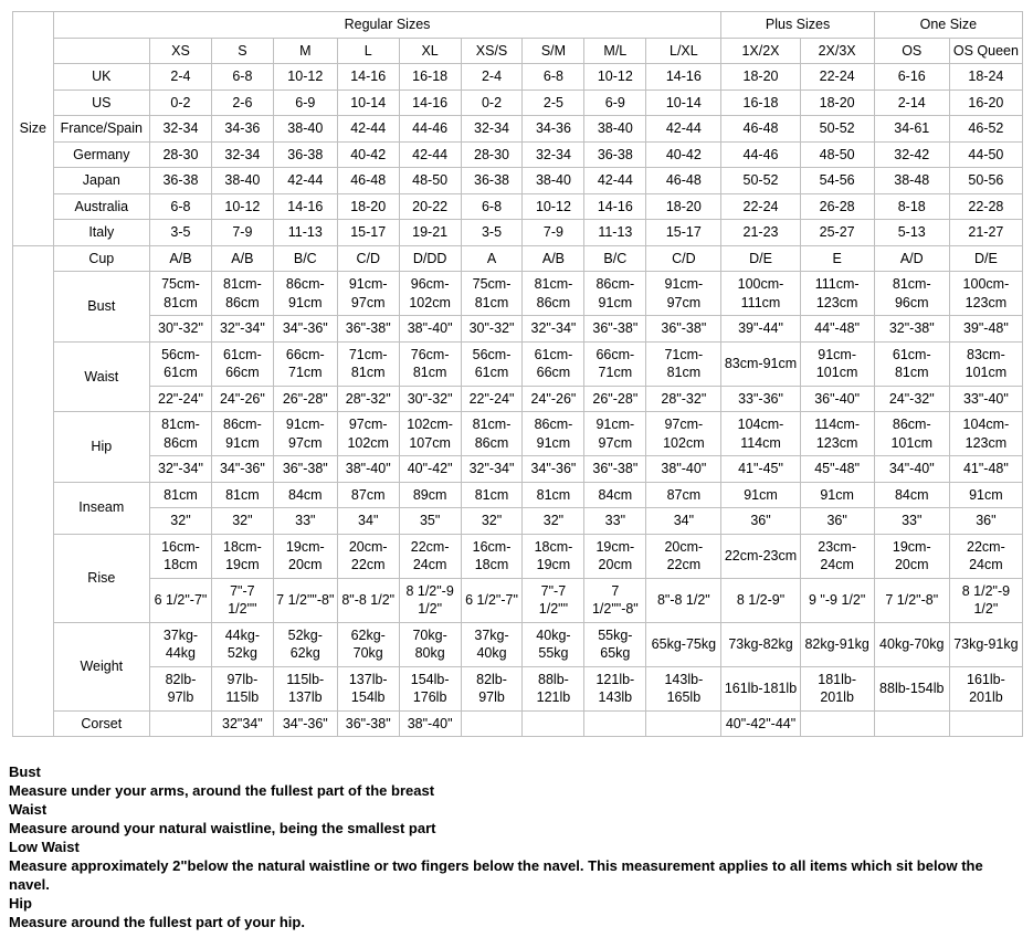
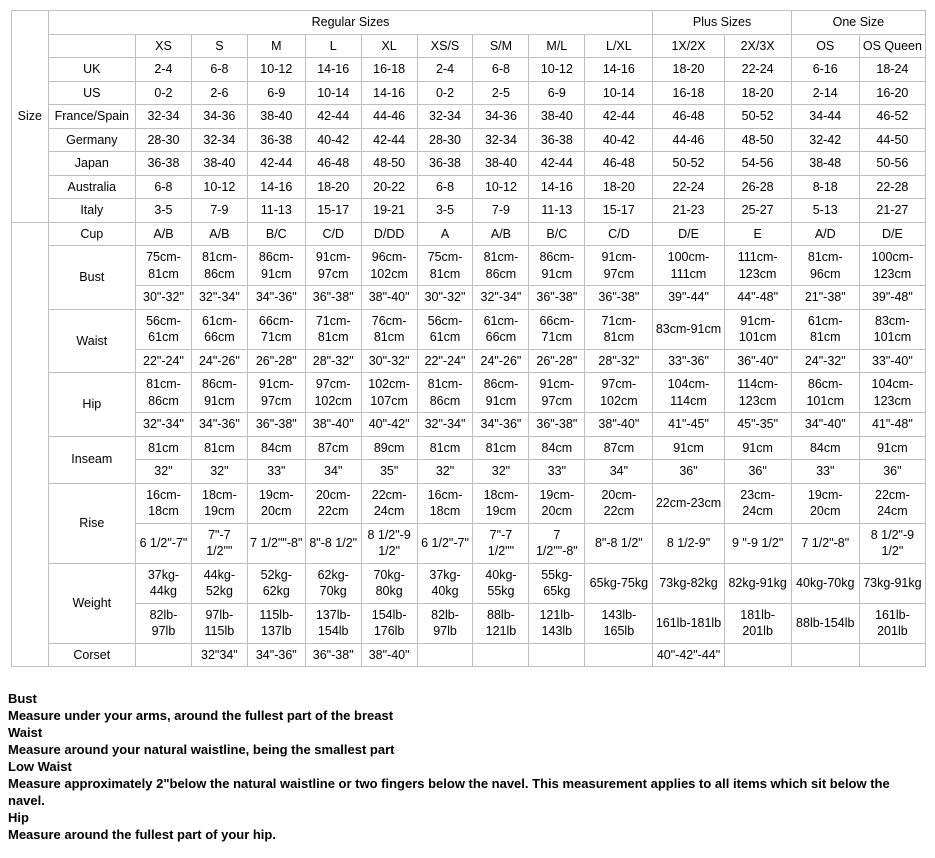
  Size	Regular Sizes	Plus Sizes	One Size
  	XS	S	M	L	XL	XS/S	S/M	M/L	L/XL	1X/2X	2X/3X	OS	OS Queen
  UK	2-4	6-8	10-12	14-16	16-18	2-4	6-8	10-12	14-16	18-20	22-24	6-16	18-24
  US	0-2	2-6	6-9	10-14	14-16	0-2	2-5	6-9	10-14	16-18	18-20	2-14	16-20
- France/Spain	32-34	34-36	38-40	42-44	44-46	32-34	34-36	38-40	42-44	46-48	50-52	34-61	46-52
+ France/Spain	32-34	34-36	38-40	42-44	44-46	32-34	34-36	38-40	42-44	46-48	50-52	34-44	46-52
  Germany	28-30	32-34	36-38	40-42	42-44	28-30	32-34	36-38	40-42	44-46	48-50	32-42	44-50
  Japan	36-38	38-40	42-44	46-48	48-50	36-38	38-40	42-44	46-48	50-52	54-56	38-48	50-56
  Australia	6-8	10-12	14-16	18-20	20-22	6-8	10-12	14-16	18-20	22-24	26-28	8-18	22-28
  Italy	3-5	7-9	11-13	15-17	19-21	3-5	7-9	11-13	15-17	21-23	25-27	5-13	21-27
  	Cup	A/B	A/B	B/C	C/D	D/DD	A	A/B	B/C	C/D	D/E	E	A/D	D/E
  Bust	75cm-81cm	81cm-86cm	86cm-91cm	91cm-97cm	96cm-102cm	75cm-81cm	81cm-86cm	86cm-91cm	91cm-97cm	100cm-111cm	111cm-123cm	81cm-96cm	100cm-123cm
- 30"-32"	32"-34"	34"-36"	36"-38"	38"-40"	30"-32"	32"-34"	36"-38"	36"-38"	39"-44"	44"-48"	32"-38"	39"-48"
+ 30"-32"	32"-34"	34"-36"	36"-38"	38"-40"	30"-32"	32"-34"	36"-38"	36"-38"	39"-44"	44"-48"	21"-38"	39"-48"
  Waist	56cm-61cm	61cm-66cm	66cm-71cm	71cm-81cm	76cm-81cm	56cm-61cm	61cm-66cm	66cm-71cm	71cm-81cm	83cm-91cm	91cm-101cm	61cm-81cm	83cm-101cm
  22"-24"	24"-26"	26"-28"	28"-32"	30"-32"	22"-24"	24"-26"	26"-28"	28"-32"	33"-36"	36"-40"	24"-32"	33"-40"
  Hip	81cm-86cm	86cm-91cm	91cm-97cm	97cm-102cm	102cm-107cm	81cm-86cm	86cm-91cm	91cm-97cm	97cm-102cm	104cm-114cm	114cm-123cm	86cm-101cm	104cm-123cm
- 32"-34"	34"-36"	36"-38"	38"-40"	40"-42"	32"-34"	34"-36"	36"-38"	38"-40"	41"-45"	45"-48"	34"-40"	41"-48"
+ 32"-34"	34"-36"	36"-38"	38"-40"	40"-42"	32"-34"	34"-36"	36"-38"	38"-40"	41"-45"	45"-35"	34"-40"	41"-48"
  Inseam	81cm	81cm	84cm	87cm	89cm	81cm	81cm	84cm	87cm	91cm	91cm	84cm	91cm
  32"	32"	33"	34"	35"	32"	32"	33"	34"	36"	36"	33"	36"
  Rise	16cm-18cm	18cm-19cm	19cm-20cm	20cm-22cm	22cm-24cm	16cm-18cm	18cm-19cm	19cm-20cm	20cm-22cm	22cm-23cm	23cm-24cm	19cm-20cm	22cm-24cm
  6 1/2"-7"	7"-7 1/2""	7 1/2""-8"	8"-8 1/2"	8 1/2"-9 1/2"	6 1/2"-7"	7"-7 1/2""	7 1/2""-8"	8"-8 1/2"	8 1/2-9"	9 "-9 1/2"	7 1/2"-8"	8 1/2"-9 1/2"
  Weight	37kg-44kg	44kg-52kg	52kg-62kg	62kg-70kg	70kg-80kg	37kg-40kg	40kg-55kg	55kg-65kg	65kg-75kg	73kg-82kg	82kg-91kg	40kg-70kg	73kg-91kg
  82lb-97lb	97lb-115lb	115lb-137lb	137lb-154lb	154lb-176lb	82lb-97lb	88lb-121lb	121lb-143lb	143lb-165lb	161lb-181lb	181lb-201lb	88lb-154lb	161lb-201lb
  Corset		32"34"	34"-36"	36"-38"	38"-40"					40"-42"-44"
  Bust
  Measure under your arms, around the fullest part of the breast
  Waist
  Measure around your natural waistline, being the smallest part
  Low Waist
  Measure approximately 2"below the natural waistline or two fingers below the navel. This measurement applies to all items which sit below the navel.
  Hip
  Measure around the fullest part of your hip.
